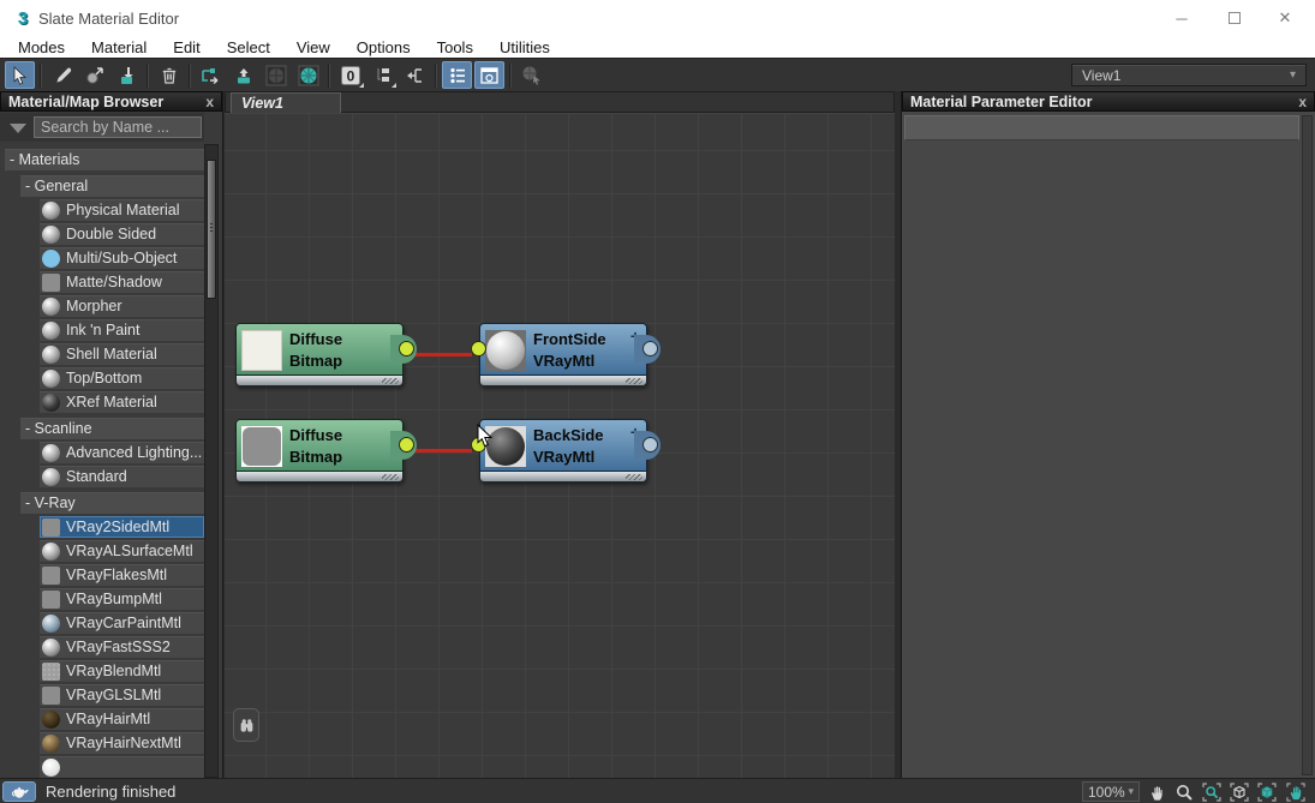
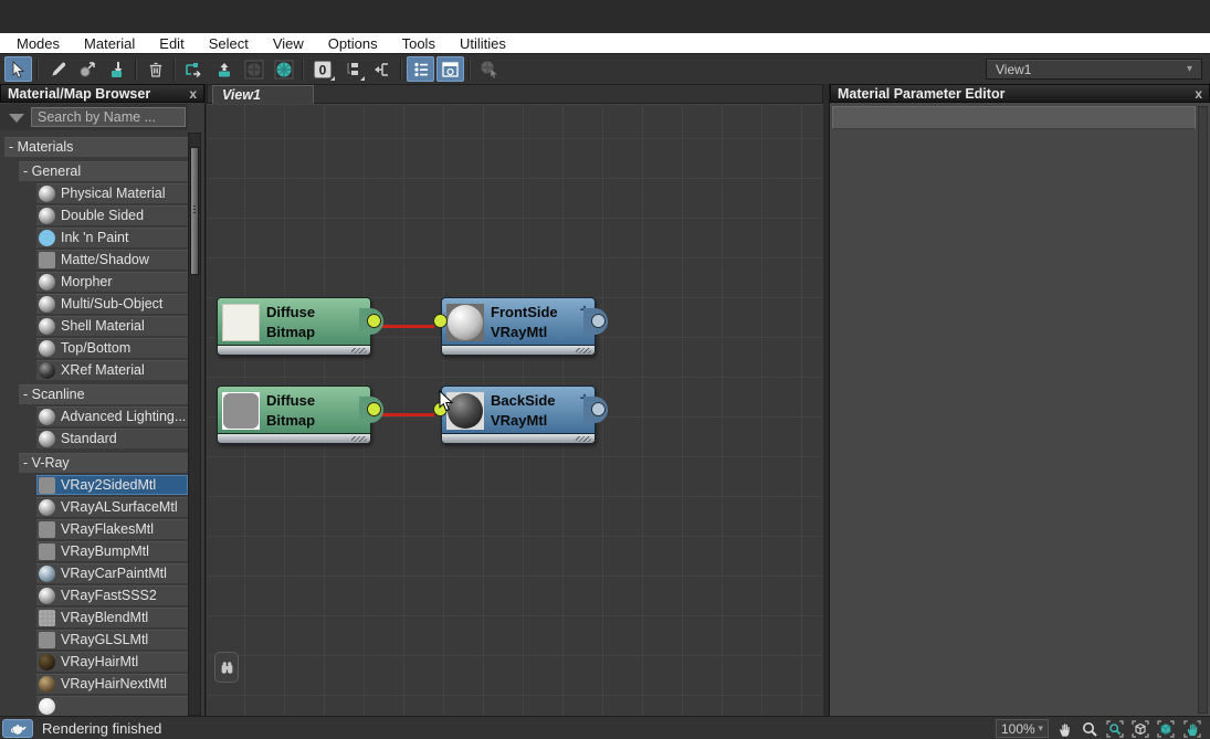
- 3
- Slate Material Editor
- ─
- ✕
  Modes
  Material
  Edit
  Select
  View
  Options
  Tools
  Utilities
  0
  View1
  ▾
  Material/Map Browser
  x
  Search by Name ...
  - Materials
  - General
  Physical Material
  Double Sided
- Multi/Sub-Object
+ Ink 'n Paint
  Matte/Shadow
  Morpher
- Ink 'n Paint
+ Multi/Sub-Object
  Shell Material
  Top/Bottom
  XRef Material
  - Scanline
  Advanced Lighting...
  Standard
  - V-Ray
  VRay2SidedMtl
  VRayALSurfaceMtl
  VRayFlakesMtl
  VRayBumpMtl
  VRayCarPaintMtl
  VRayFastSSS2
  VRayBlendMtl
  VRayGLSLMtl
  VRayHairMtl
  VRayHairNextMtl
  View1
  Diffuse
  Bitmap
  FrontSide
  VRayMtl
  Diffuse
  Bitmap
  BackSide
  VRayMtl
  Material Parameter Editor
  x
  Rendering finished
  100%
  ▾
